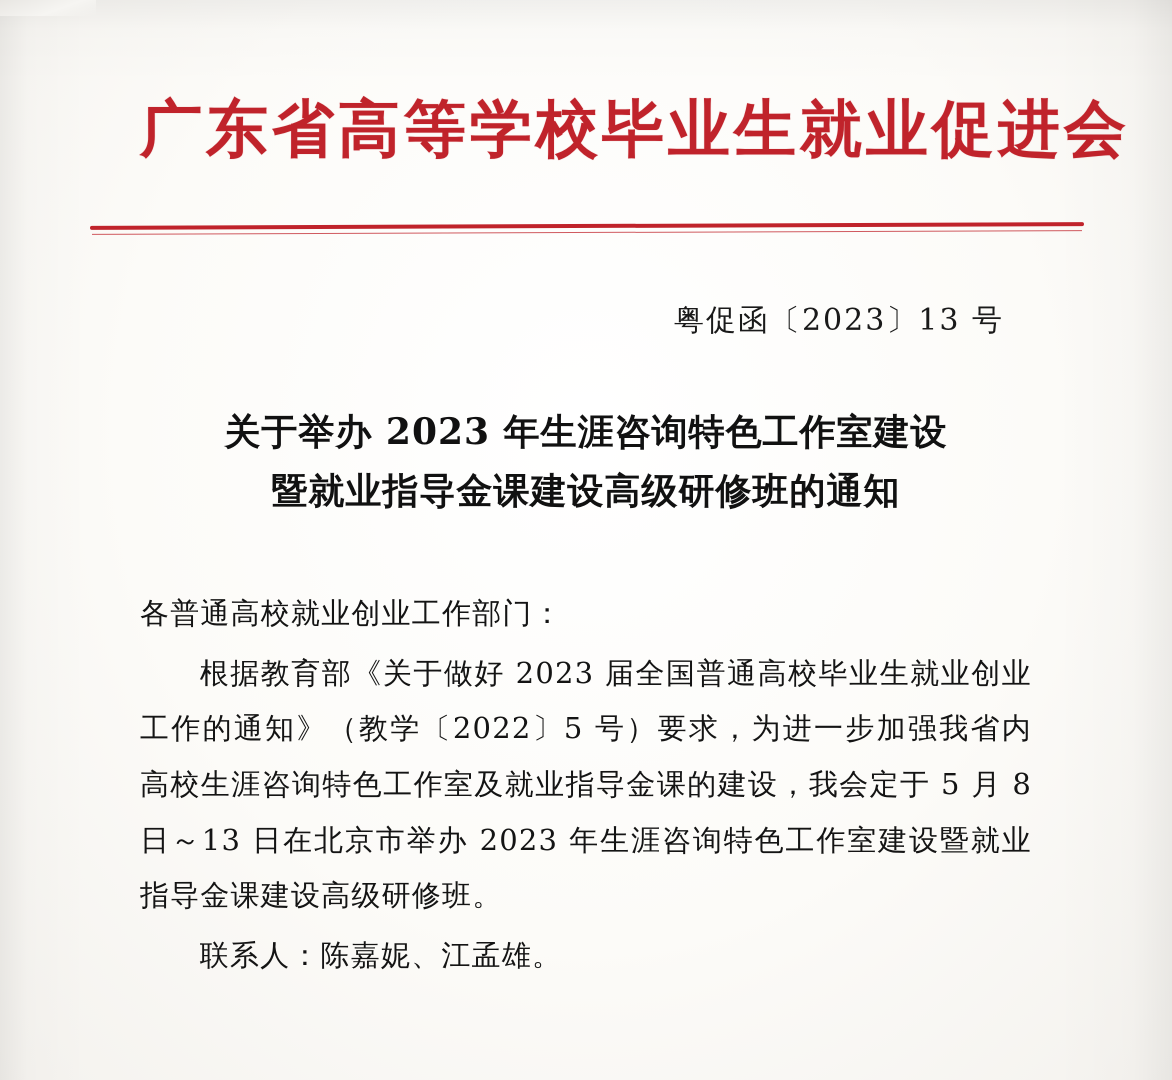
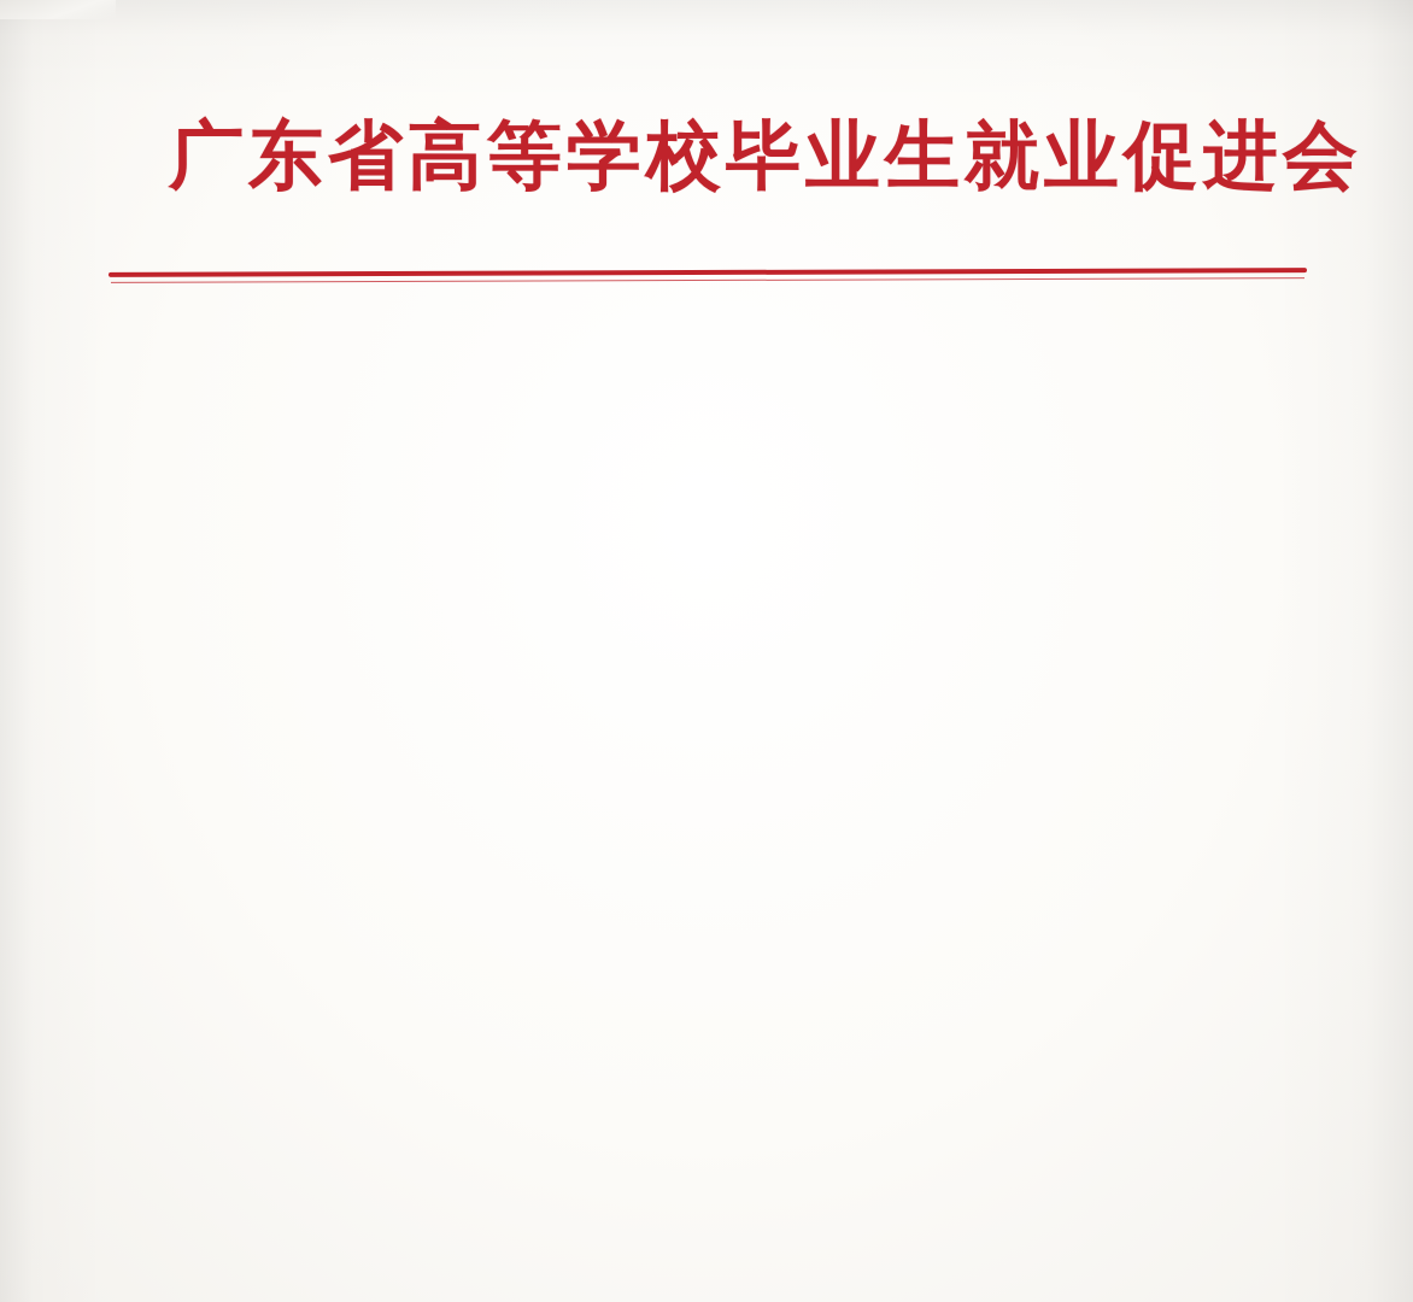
  广东省高等学校毕业生就业促进会
- 粤促函〔2023〕13 号
- 关于举办 2023 年生涯咨询特色工作室建设
- 暨就业指导金课建设高级研修班的通知
- 各普通高校就业创业工作部门：
- 根据教育部《关于做好 2023 届全国普通高校毕业生就业创业工作的通知》（教学〔2022〕5 号）要求，为进一步加强我省内高校生涯咨询特色工作室及就业指导金课的建设，我会定于 5 月 8 日～13 日在北京市举办 2023 年生涯咨询特色工作室建设暨就业指导金课建设高级研修班。
- 联系人：陈嘉妮、江孟雄。
